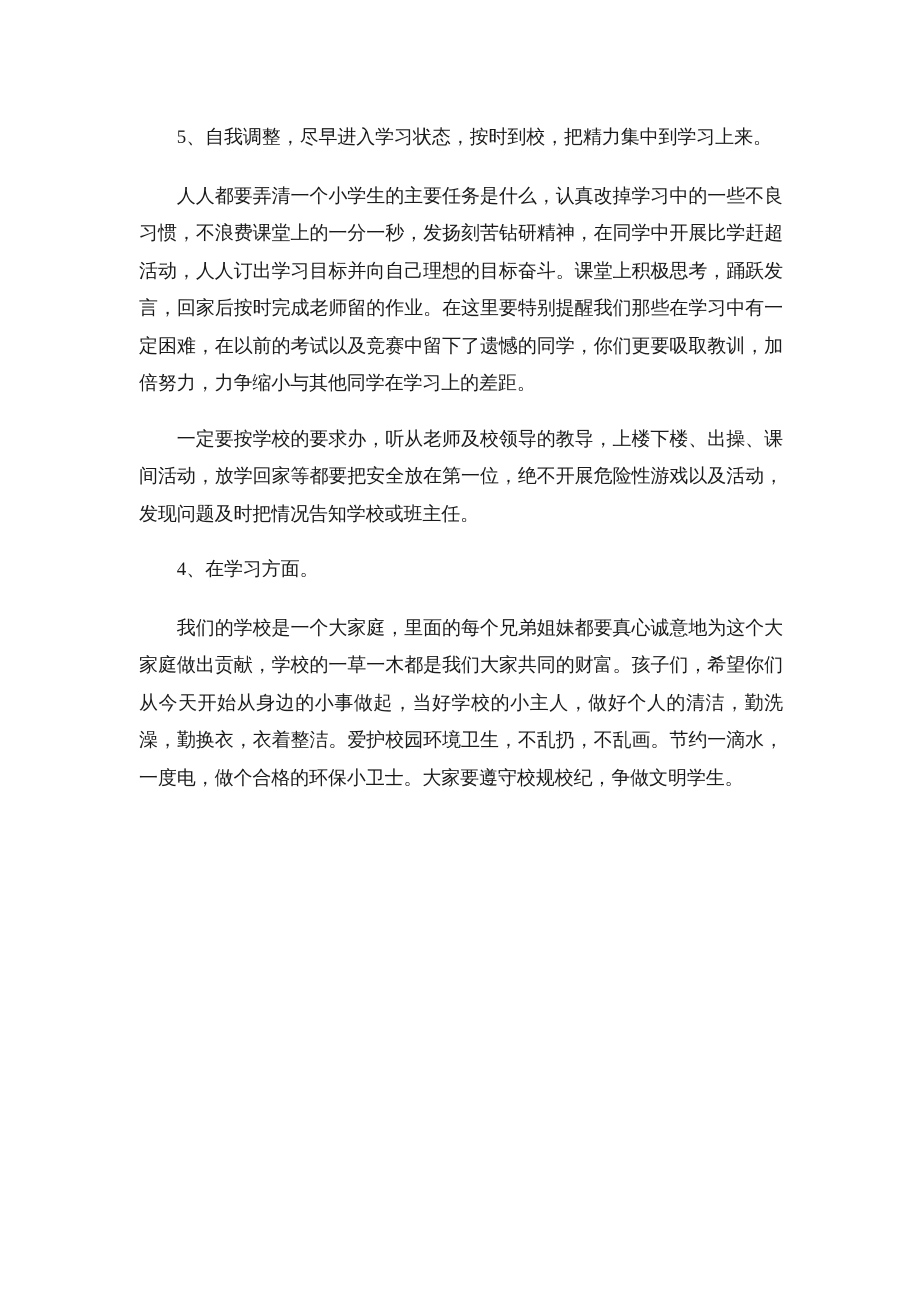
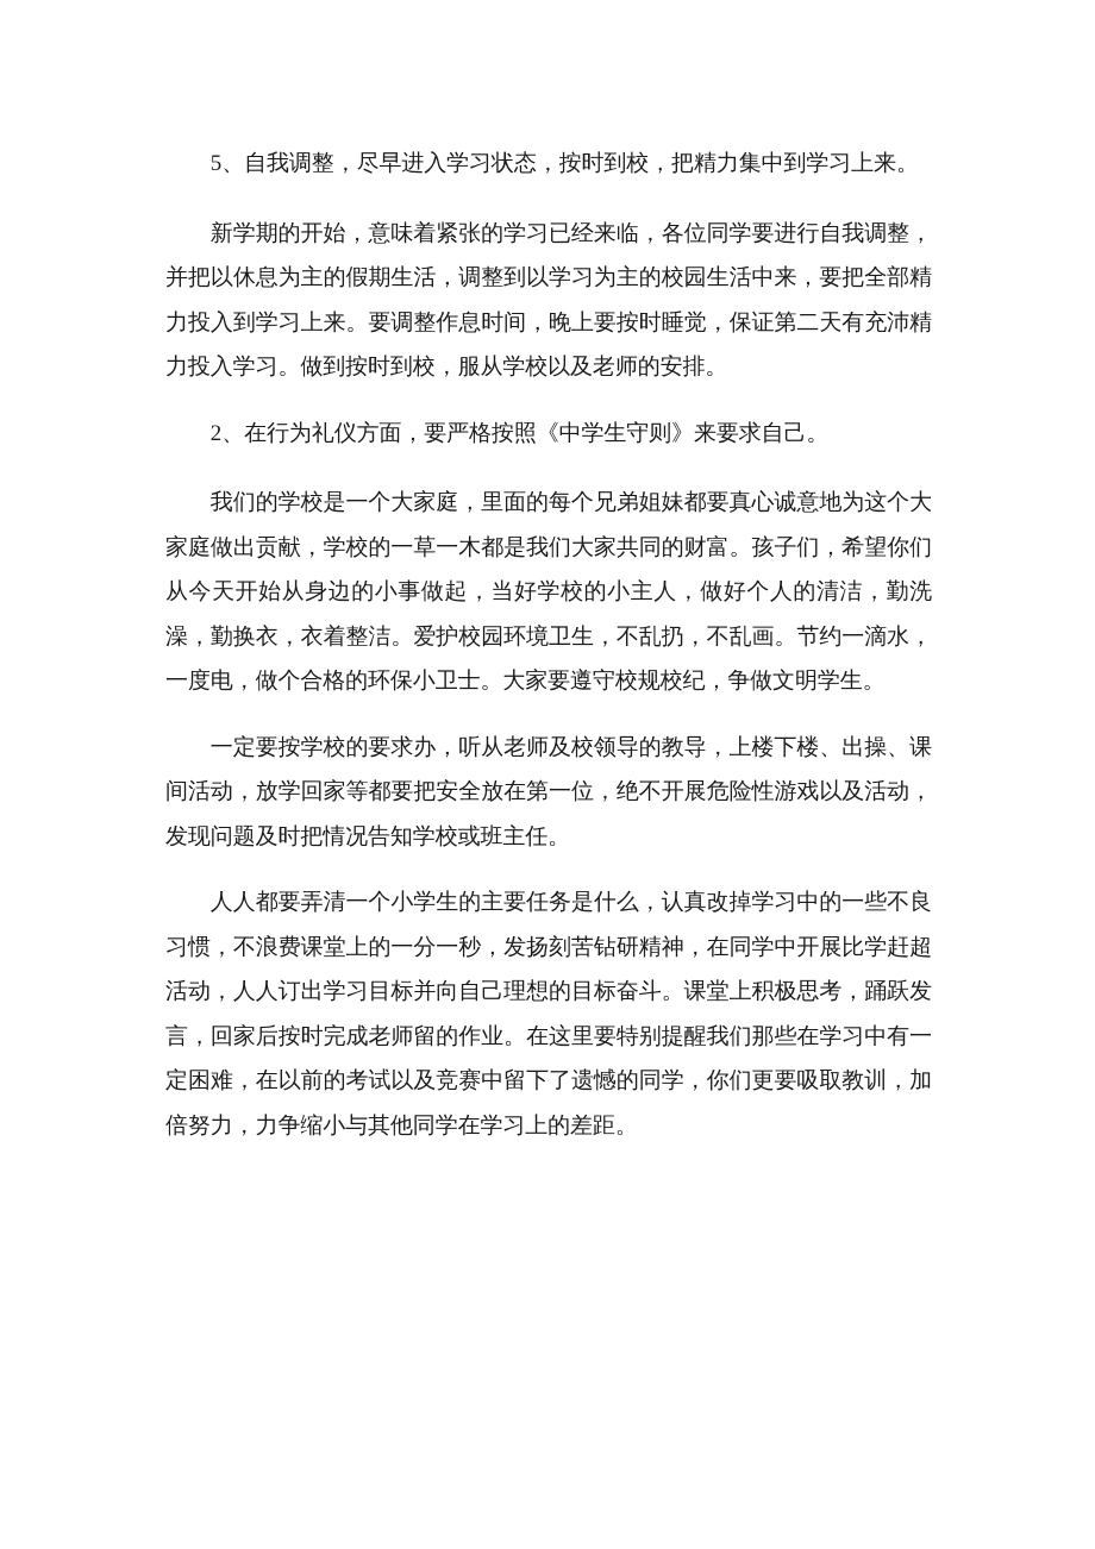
  5、自我调整，尽早进入学习状态，按时到校，把精力集中到学习上来。
+ 新学期的开始，意味着紧张的学习已经来临，各位同学要进行自我调整，并把以休息为主的假期生活，调整到以学习为主的校园生活中来，要把全部精力投入到学习上来。要调整作息时间，晚上要按时睡觉，保证第二天有充沛精力投入学习。做到按时到校，服从学校以及老师的安排。
+ 2、在行为礼仪方面，要严格按照《中学生守则》来要求自己。
- 人人都要弄清一个小学生的主要任务是什么，认真改掉学习中的一些不良习惯，不浪费课堂上的一分一秒，发扬刻苦钻研精神，在同学中开展比学赶超活动，人人订出学习目标并向自己理想的目标奋斗。课堂上积极思考，踊跃发言，回家后按时完成老师留的作业。在这里要特别提醒我们那些在学习中有一定困难，在以前的考试以及竞赛中留下了遗憾的同学，你们更要吸取教训，加倍努力，力争缩小与其他同学在学习上的差距。
+ 我们的学校是一个大家庭，里面的每个兄弟姐妹都要真心诚意地为这个大家庭做出贡献，学校的一草一木都是我们大家共同的财富。孩子们，希望你们从今天开始从身边的小事做起，当好学校的小主人，做好个人的清洁，勤洗澡，勤换衣，衣着整洁。爱护校园环境卫生，不乱扔，不乱画。节约一滴水，一度电，做个合格的环保小卫士。大家要遵守校规校纪，争做文明学生。
  一定要按学校的要求办，听从老师及校领导的教导，上楼下楼、出操、课间活动，放学回家等都要把安全放在第一位，绝不开展危险性游戏以及活动，发现问题及时把情况告知学校或班主任。
- 4、在学习方面。
- 我们的学校是一个大家庭，里面的每个兄弟姐妹都要真心诚意地为这个大家庭做出贡献，学校的一草一木都是我们大家共同的财富。孩子们，希望你们从今天开始从身边的小事做起，当好学校的小主人，做好个人的清洁，勤洗澡，勤换衣，衣着整洁。爱护校园环境卫生，不乱扔，不乱画。节约一滴水，一度电，做个合格的环保小卫士。大家要遵守校规校纪，争做文明学生。
+ 人人都要弄清一个小学生的主要任务是什么，认真改掉学习中的一些不良习惯，不浪费课堂上的一分一秒，发扬刻苦钻研精神，在同学中开展比学赶超活动，人人订出学习目标并向自己理想的目标奋斗。课堂上积极思考，踊跃发言，回家后按时完成老师留的作业。在这里要特别提醒我们那些在学习中有一定困难，在以前的考试以及竞赛中留下了遗憾的同学，你们更要吸取教训，加倍努力，力争缩小与其他同学在学习上的差距。
